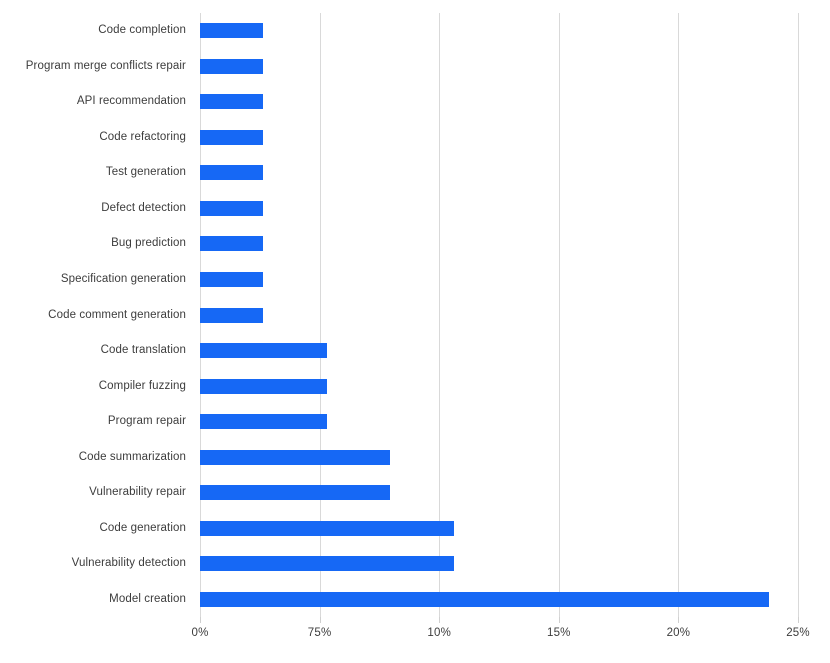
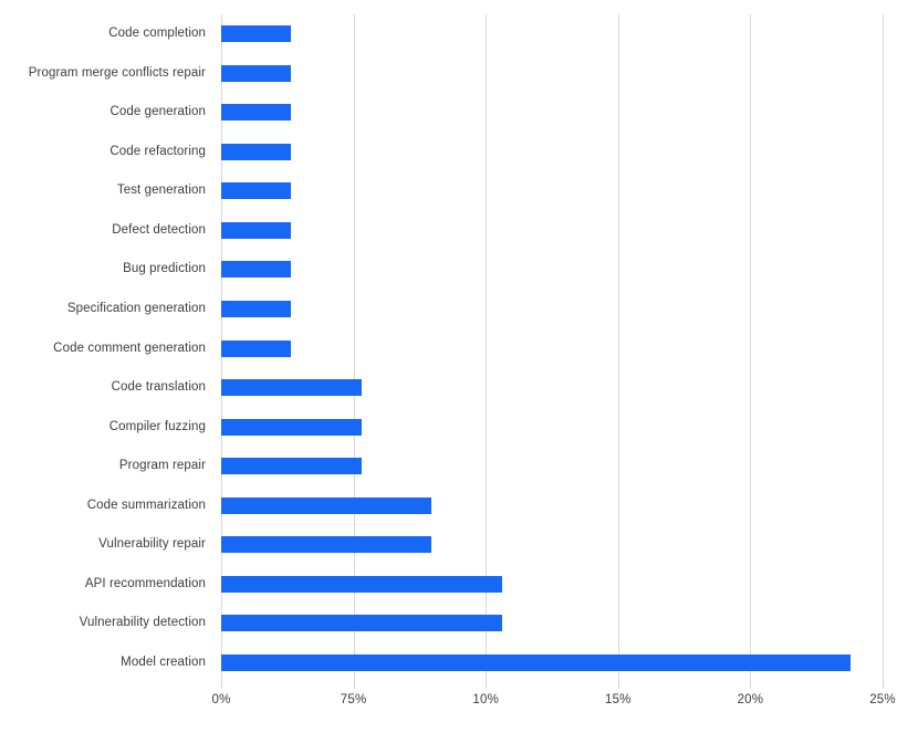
  Code completion
  Program merge conflicts repair
- API recommendation
+ Code generation
  Code refactoring
  Test generation
  Defect detection
  Bug prediction
  Specification generation
  Code comment generation
  Code translation
  Compiler fuzzing
  Program repair
  Code summarization
  Vulnerability repair
- Code generation
+ API recommendation
  Vulnerability detection
  Model creation
  0%
  75%
  10%
  15%
  20%
  25%
